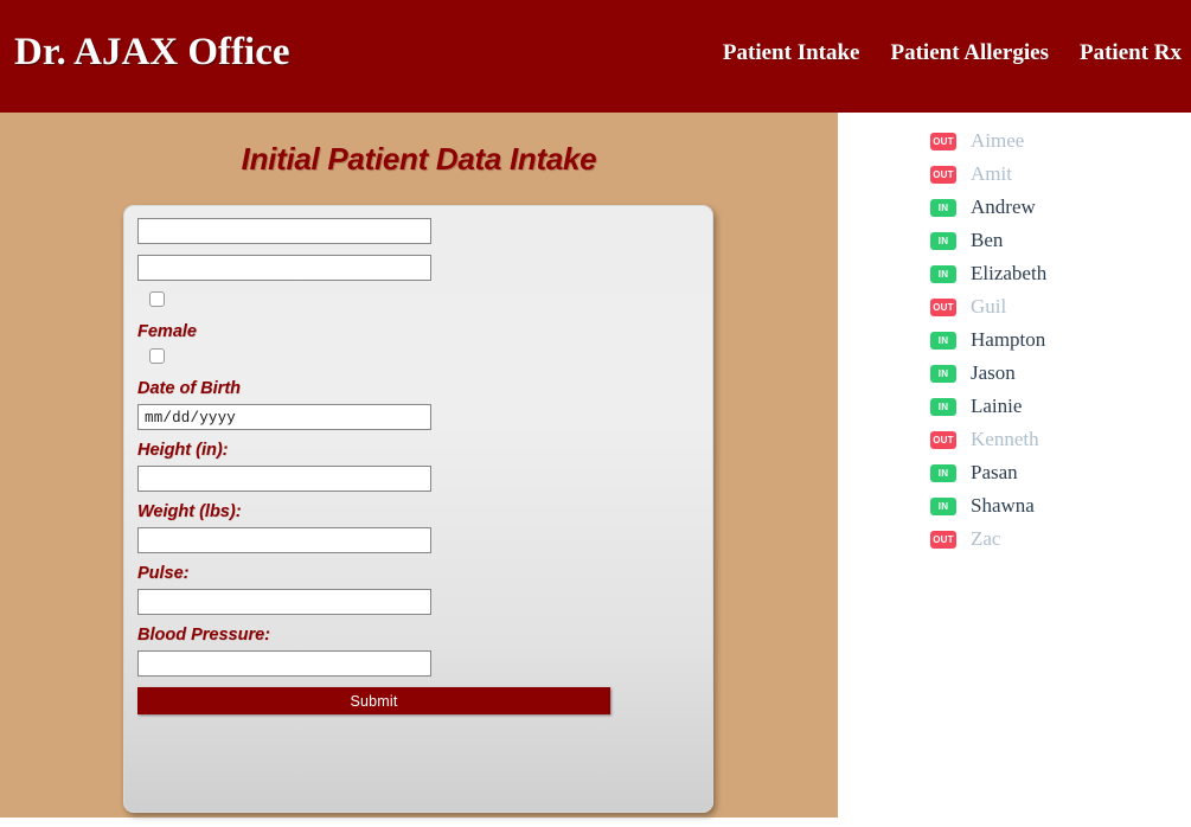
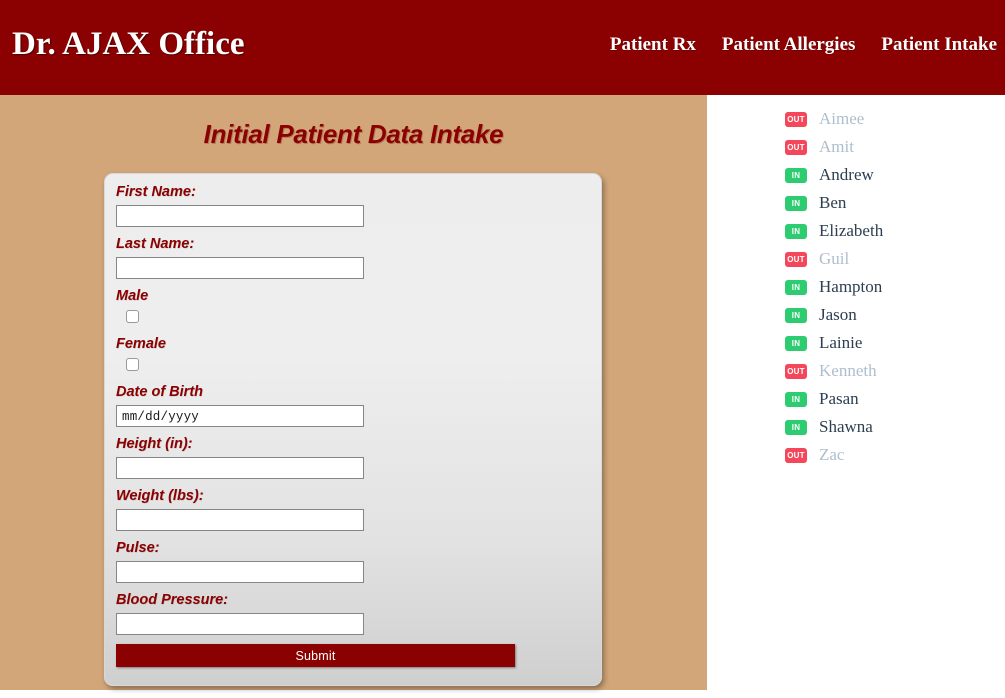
  Dr. AJAX Office
- Patient Intake
+ Patient Rx
  Patient Allergies
- Patient Rx
+ Patient Intake
  Initial Patient Data Intake
+ First Name:
+ Last Name:
+ Male
  Female
  Date of Birth
  mm/dd/yyyy
  Height (in):
  Weight (lbs):
  Pulse:
  Blood Pressure:
  Submit
  OUT
  Aimee
  OUT
  Amit
  IN
  Andrew
  IN
  Ben
  IN
  Elizabeth
  OUT
  Guil
  IN
  Hampton
  IN
  Jason
  IN
  Lainie
  OUT
  Kenneth
  IN
  Pasan
  IN
  Shawna
  OUT
  Zac
